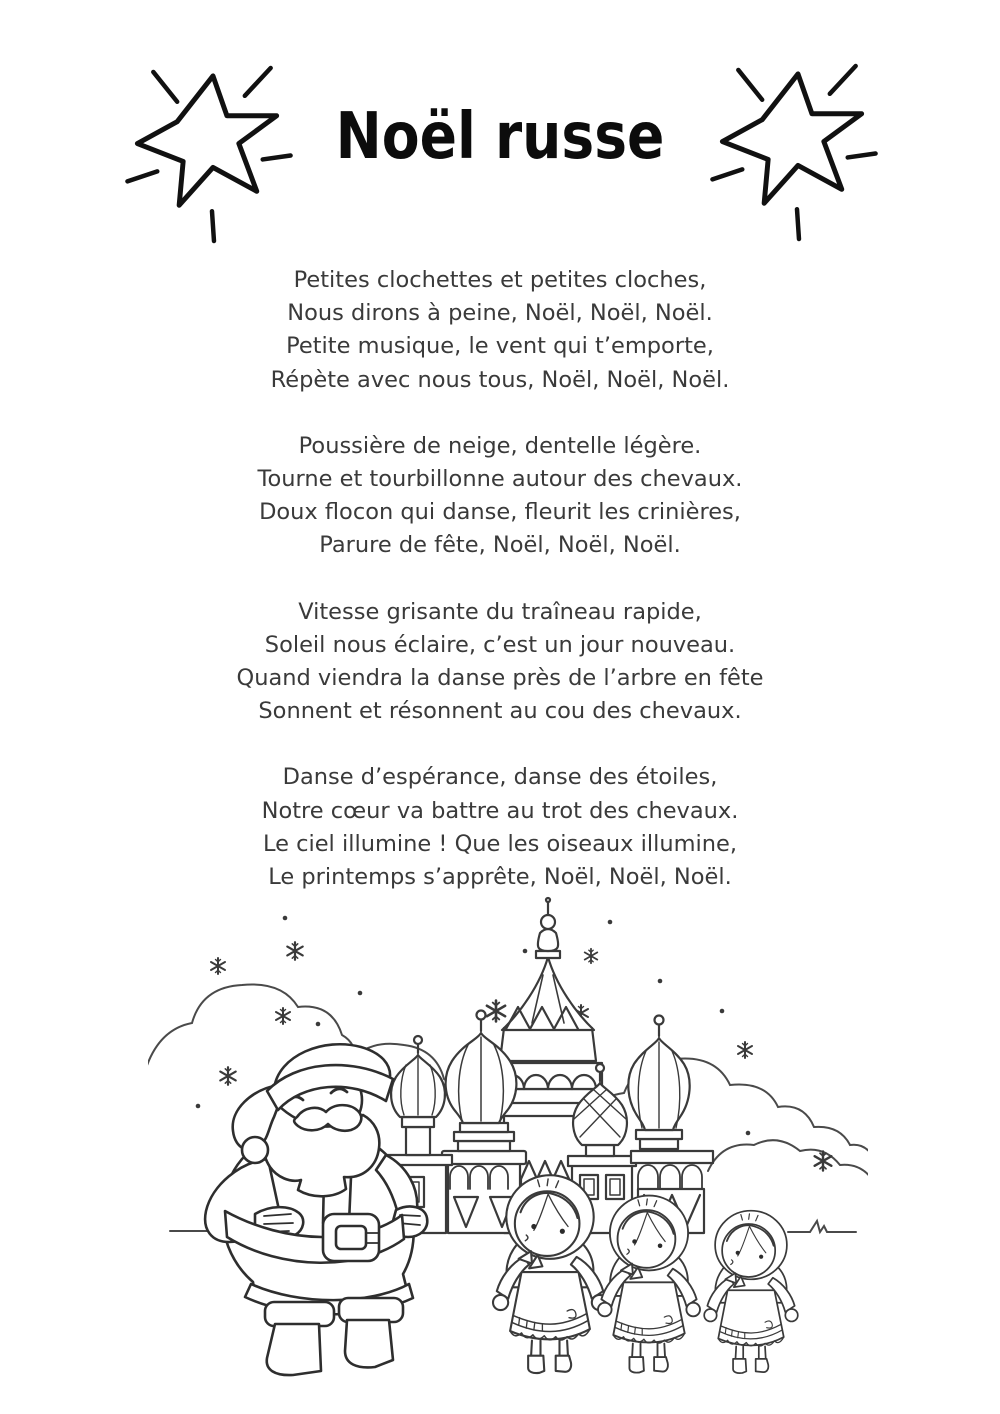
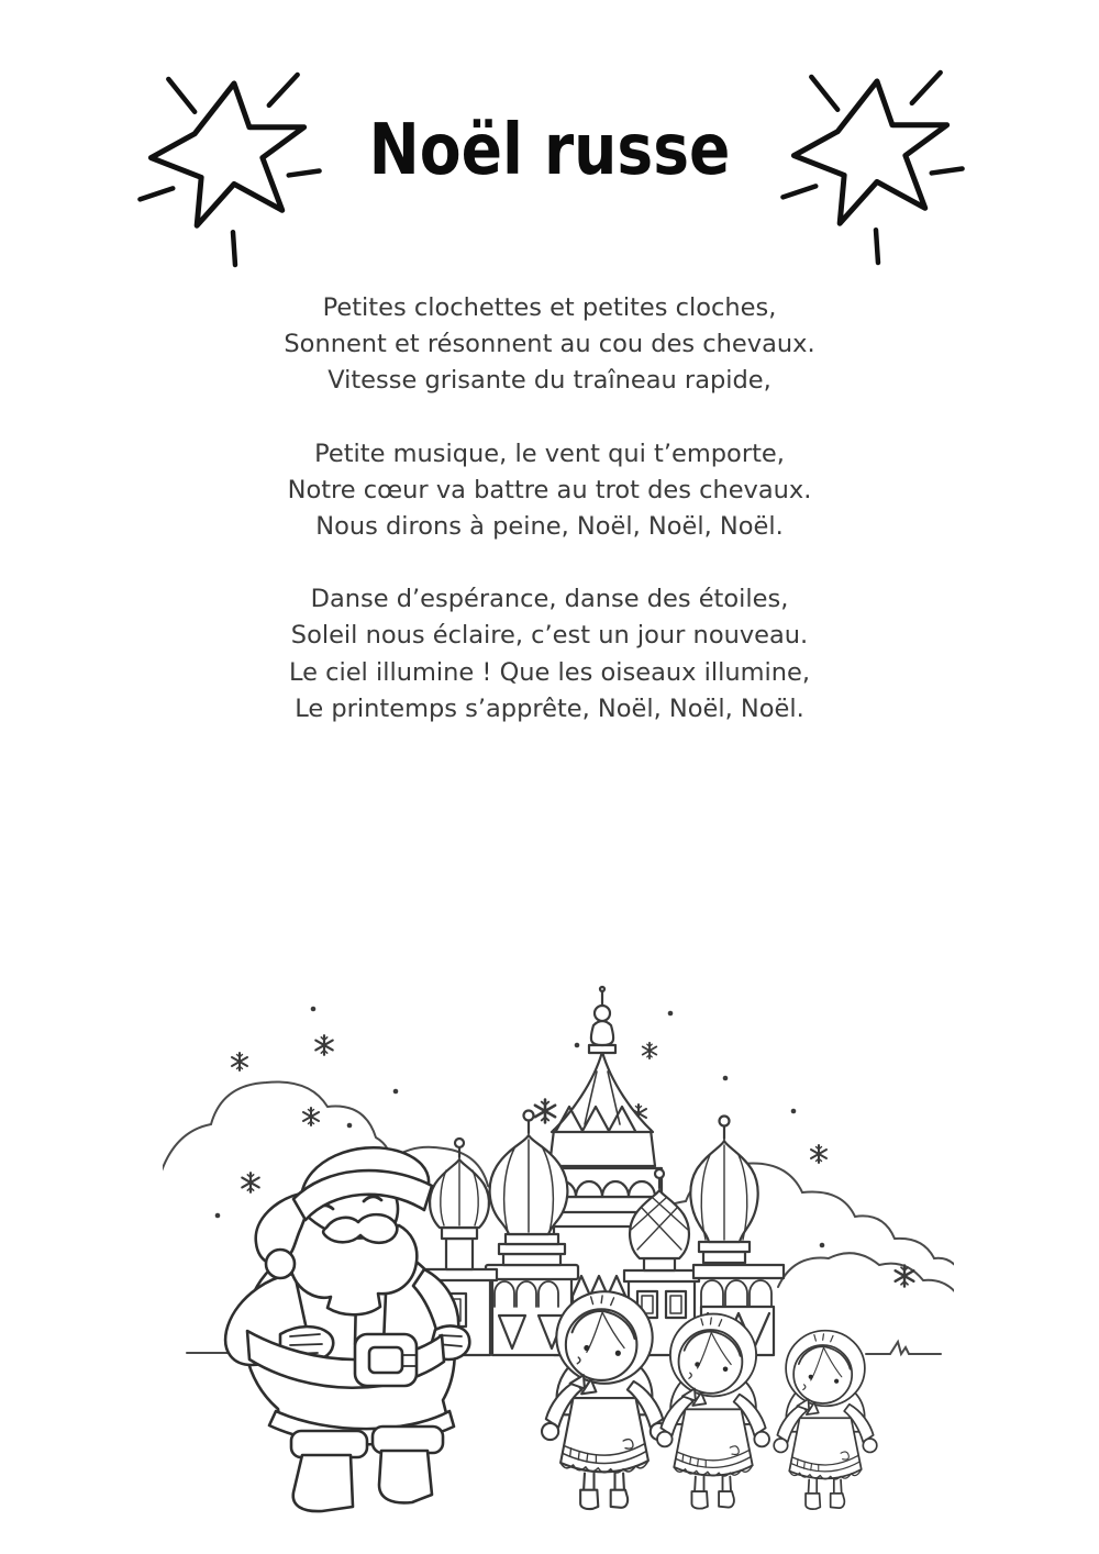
  Noël russe
  Petites clochettes et petites cloches,
- Nous dirons à peine, Noël, Noël, Noël.
+ Sonnent et résonnent au cou des chevaux.
- Petite musique, le vent qui t’emporte,
+ Vitesse grisante du traîneau rapide,
- Répète avec nous tous, Noël, Noël, Noël.
- Poussière de neige, dentelle légère.
- Tourne et tourbillonne autour des chevaux.
- Doux flocon qui danse, fleurit les crinières,
- Parure de fête, Noël, Noël, Noël.
- Vitesse grisante du traîneau rapide,
+ Petite musique, le vent qui t’emporte,
- Soleil nous éclaire, c’est un jour nouveau.
+ Notre cœur va battre au trot des chevaux.
- Quand viendra la danse près de l’arbre en fête
- Sonnent et résonnent au cou des chevaux.
+ Nous dirons à peine, Noël, Noël, Noël.
  Danse d’espérance, danse des étoiles,
- Notre cœur va battre au trot des chevaux.
+ Soleil nous éclaire, c’est un jour nouveau.
  Le ciel illumine ! Que les oiseaux illumine,
  Le printemps s’apprête, Noël, Noël, Noël.
